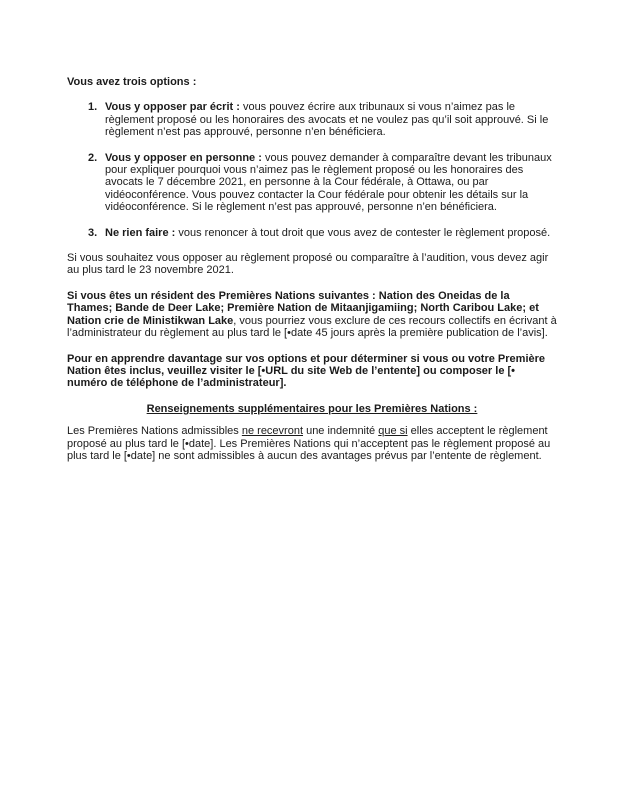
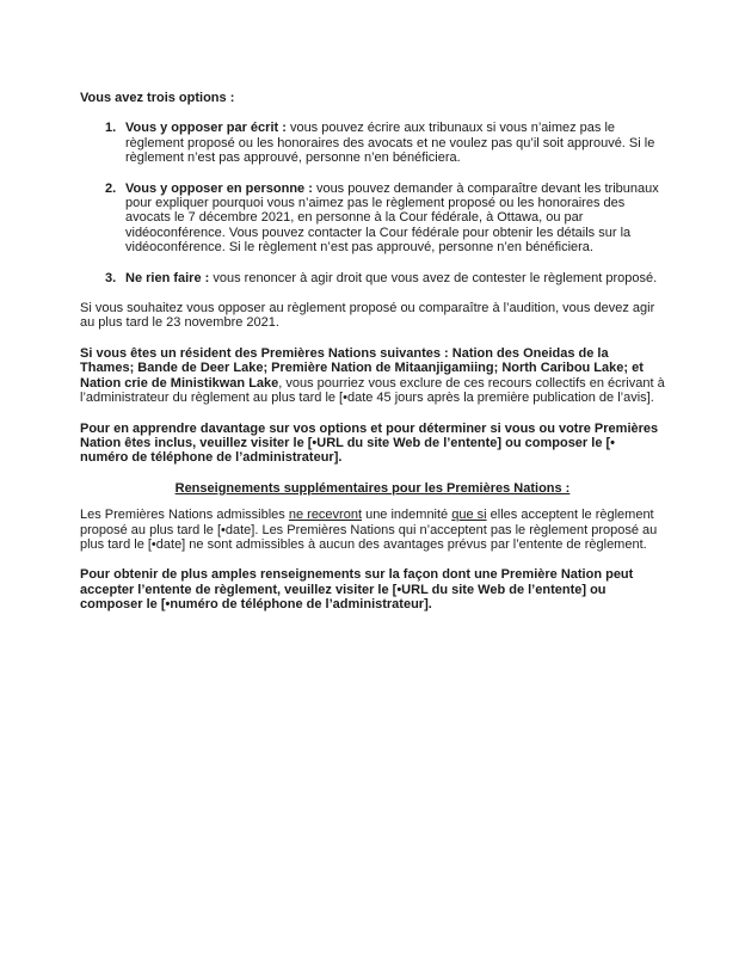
  Vous avez trois options :
  1.
  Vous y opposer par écrit : vous pouvez écrire aux tribunaux si vous n’aimez pas le règlement proposé ou les honoraires des avocats et ne voulez pas qu’il soit approuvé. Si le règlement n’est pas approuvé, personne n’en bénéficiera.
  2.
  Vous y opposer en personne : vous pouvez demander à comparaître devant les tribunaux pour expliquer pourquoi vous n’aimez pas le règlement proposé ou les honoraires des avocats le 7 décembre 2021, en personne à la Cour fédérale, à Ottawa, ou par vidéoconférence. Vous pouvez contacter la Cour fédérale pour obtenir les détails sur la vidéoconférence. Si le règlement n’est pas approuvé, personne n’en bénéficiera.
  3.
- Ne rien faire : vous renoncer à tout droit que vous avez de contester le règlement proposé.
+ Ne rien faire : vous renoncer à agir droit que vous avez de contester le règlement proposé.
  Si vous souhaitez vous opposer au règlement proposé ou comparaître à l’audition, vous devez agir au plus tard le 23 novembre 2021.
  Si vous êtes un résident des Premières Nations suivantes : Nation des Oneidas de la Thames; Bande de Deer Lake; Première Nation de Mitaanjigamiing; North Caribou Lake; et Nation crie de Ministikwan Lake, vous pourriez vous exclure de ces recours collectifs en écrivant à l’administrateur du règlement au plus tard le [•date 45 jours après la première publication de l’avis].
- Pour en apprendre davantage sur vos options et pour déterminer si vous ou votre Première Nation êtes inclus, veuillez visiter le [•URL du site Web de l’entente] ou composer le [• numéro de téléphone de l’administrateur].
+ Pour en apprendre davantage sur vos options et pour déterminer si vous ou votre Premières Nation êtes inclus, veuillez visiter le [•URL du site Web de l’entente] ou composer le [• numéro de téléphone de l’administrateur].
  Renseignements supplémentaires pour les Premières Nations :
  Les Premières Nations admissibles ne recevront une indemnité que si elles acceptent le règlement proposé au plus tard le [•date]. Les Premières Nations qui n’acceptent pas le règlement proposé au plus tard le [•date] ne sont admissibles à aucun des avantages prévus par l’entente de règlement.
+ Pour obtenir de plus amples renseignements sur la façon dont une Première Nation peut accepter l’entente de règlement, veuillez visiter le [•URL du site Web de l’entente] ou composer le [•numéro de téléphone de l’administrateur].
